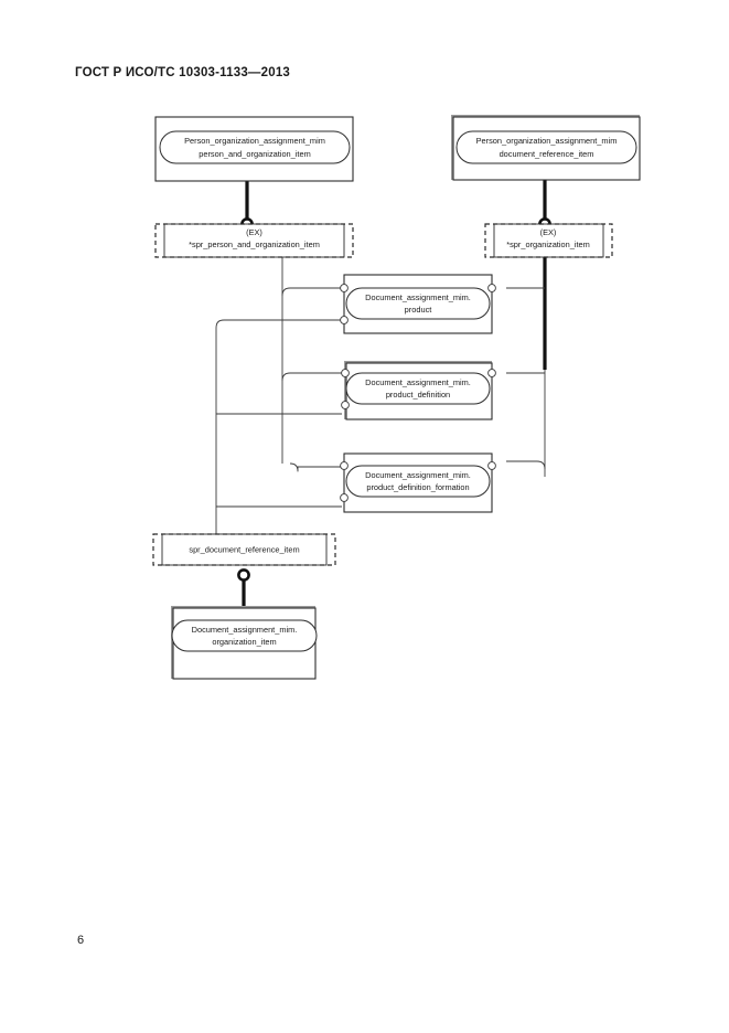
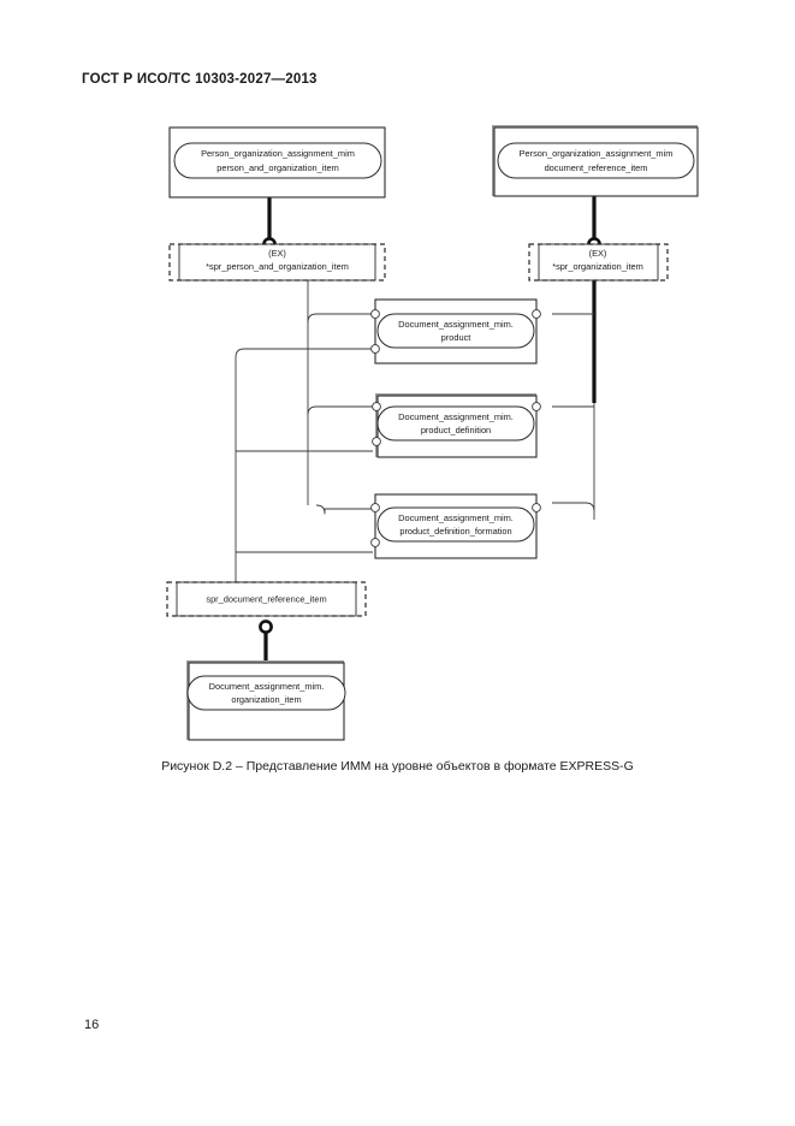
- ГОСТ Р ИСО/ТС 10303-1133—2013
+ ГОСТ Р ИСО/ТС 10303-2027—2013
  Person_organization_assignment_mim
  person_and_organization_item
  Person_organization_assignment_mim
  document_reference_item
  (EX)
  *spr_person_and_organization_item
  (EX)
  *spr_organization_item
  Document_assignment_mim.
  product
  Document_assignment_mim.
  product_definition
  Document_assignment_mim.
  product_definition_formation
  spr_document_reference_item
  Document_assignment_mim.
  organization_item
+ Рисунок D.2 – Представление ИММ на уровне объектов в формате EXPRESS-G
- 6
+ 16
